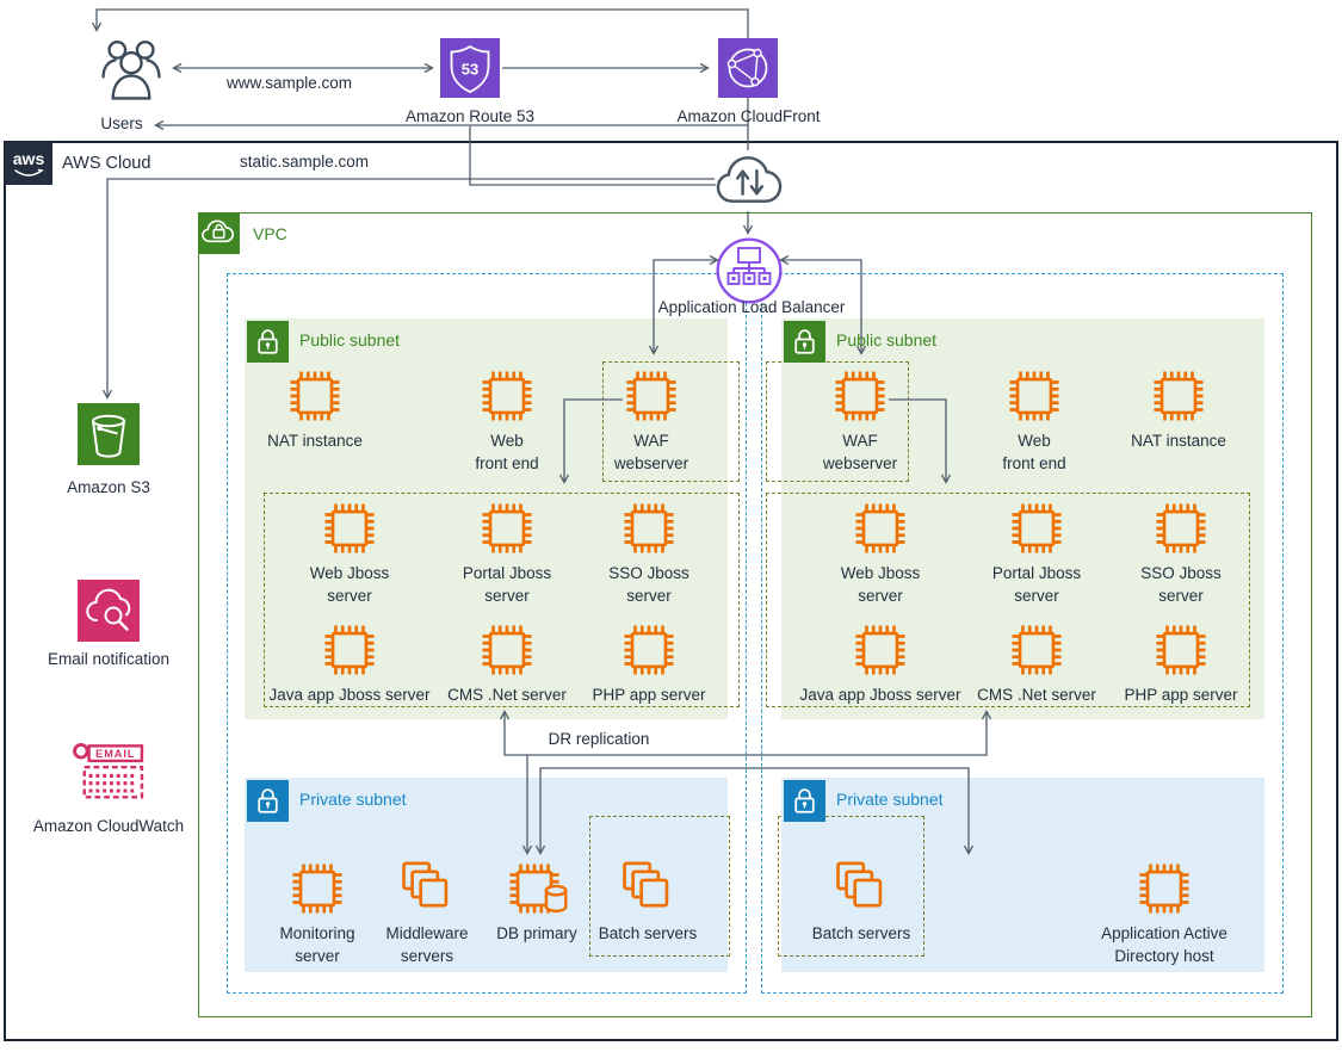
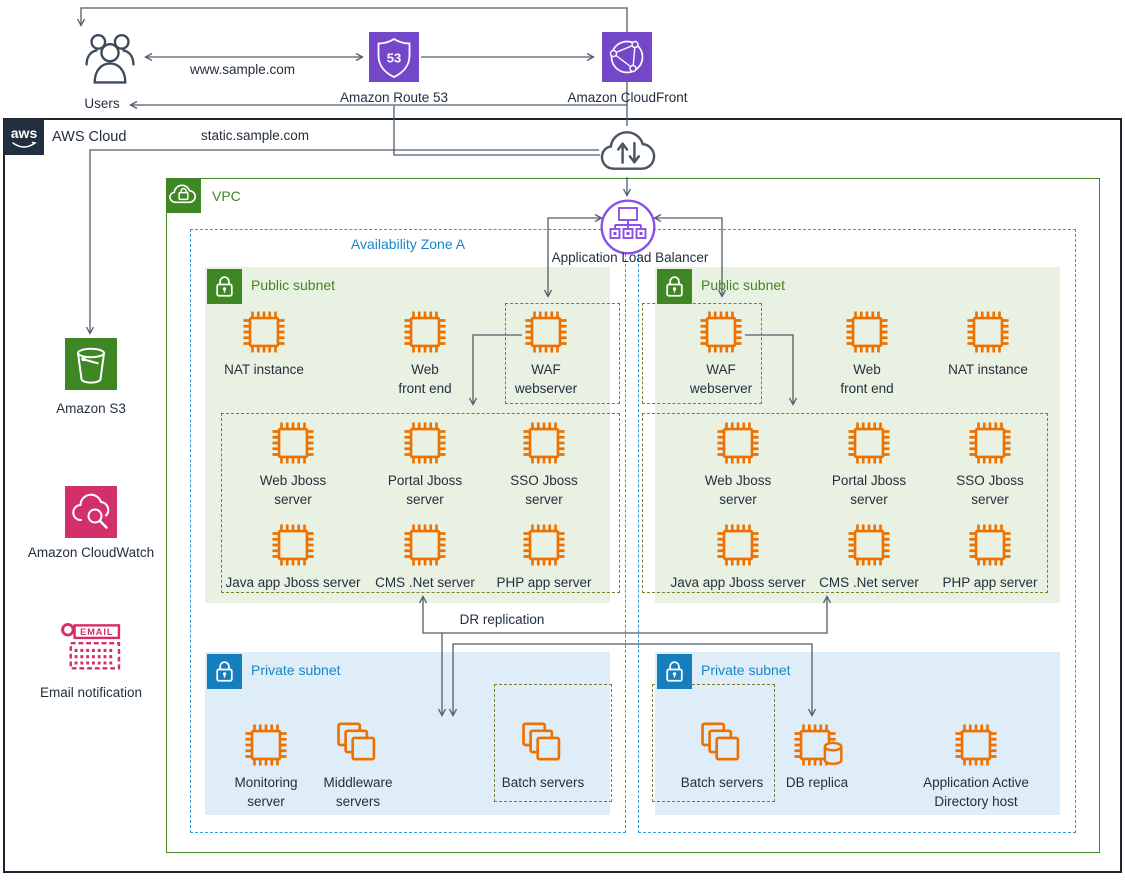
  Users
  53
  Amazon Route 53
  Amazon CloudFront
  www.sample.com
  static.sample.com
  aws
  AWS Cloud
  Amazon S3
- Email notification
+ Amazon CloudWatch
  EMAIL
- Amazon CloudWatch
+ Email notification
  VPC
+ Availability Zone A
  Application Load Balancer
  Public subnet
  Public subnet
  Private subnet
  Private subnet
  DR replication
  NAT instance
  Web
  front end
  WAF
  webserver
  Web Jboss
  server
  Portal Jboss
  server
  SSO Jboss
  server
  Java app Jboss server
  CMS .Net server
  PHP app server
  Monitoring
  server
  Middleware
  servers
- DB primary
  Batch servers
  WAF
  webserver
  Web
  front end
  NAT instance
  Web Jboss
  server
  Portal Jboss
  server
  SSO Jboss
  server
  Java app Jboss server
  CMS .Net server
  PHP app server
  Batch servers
+ DB replica
  Application Active
  Directory host
